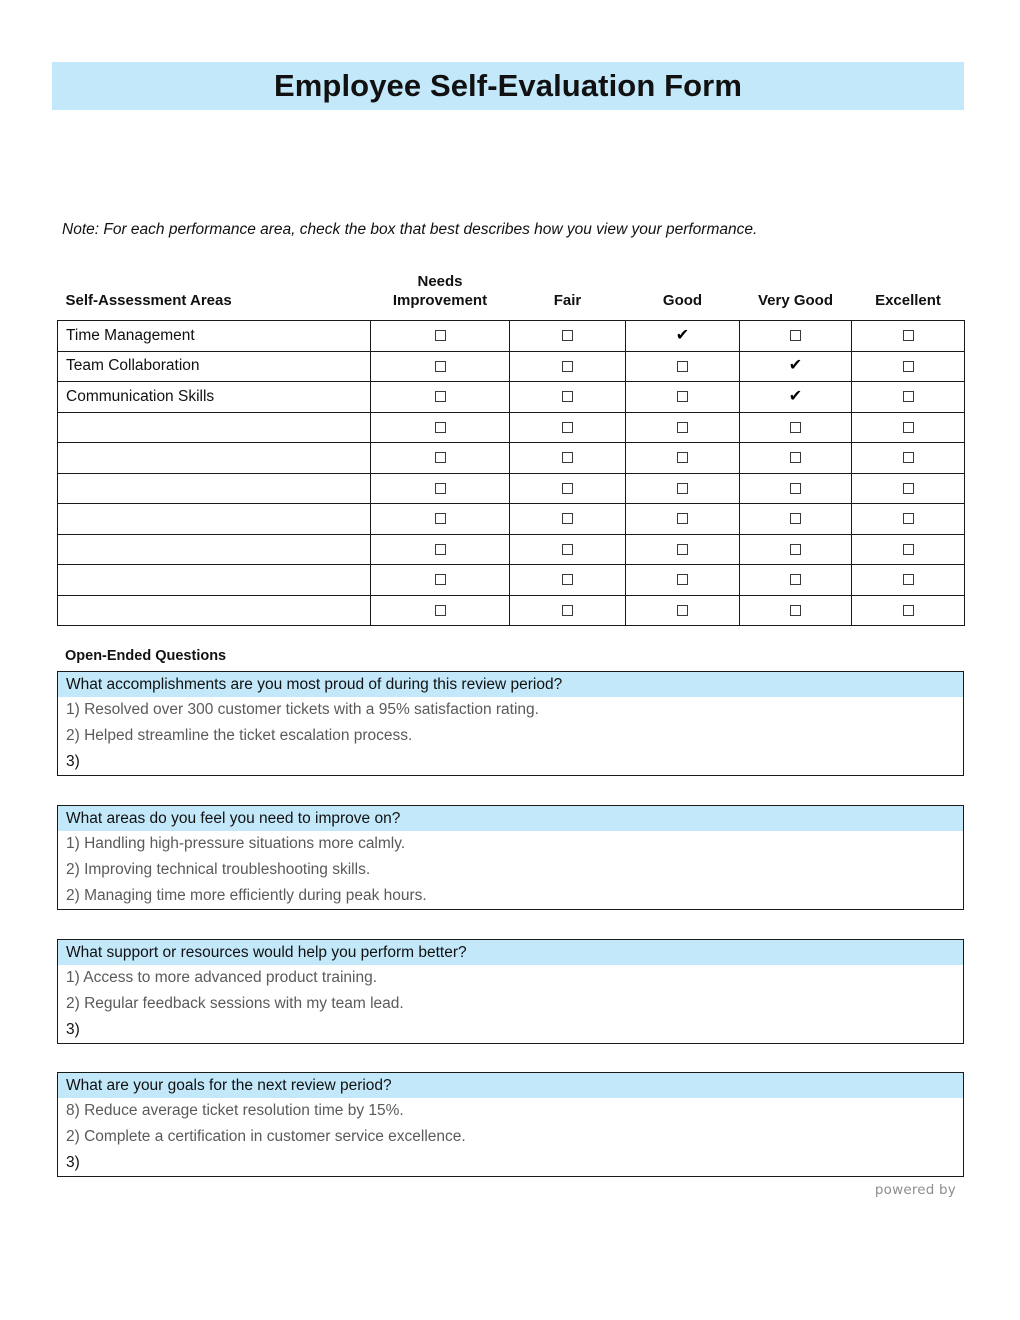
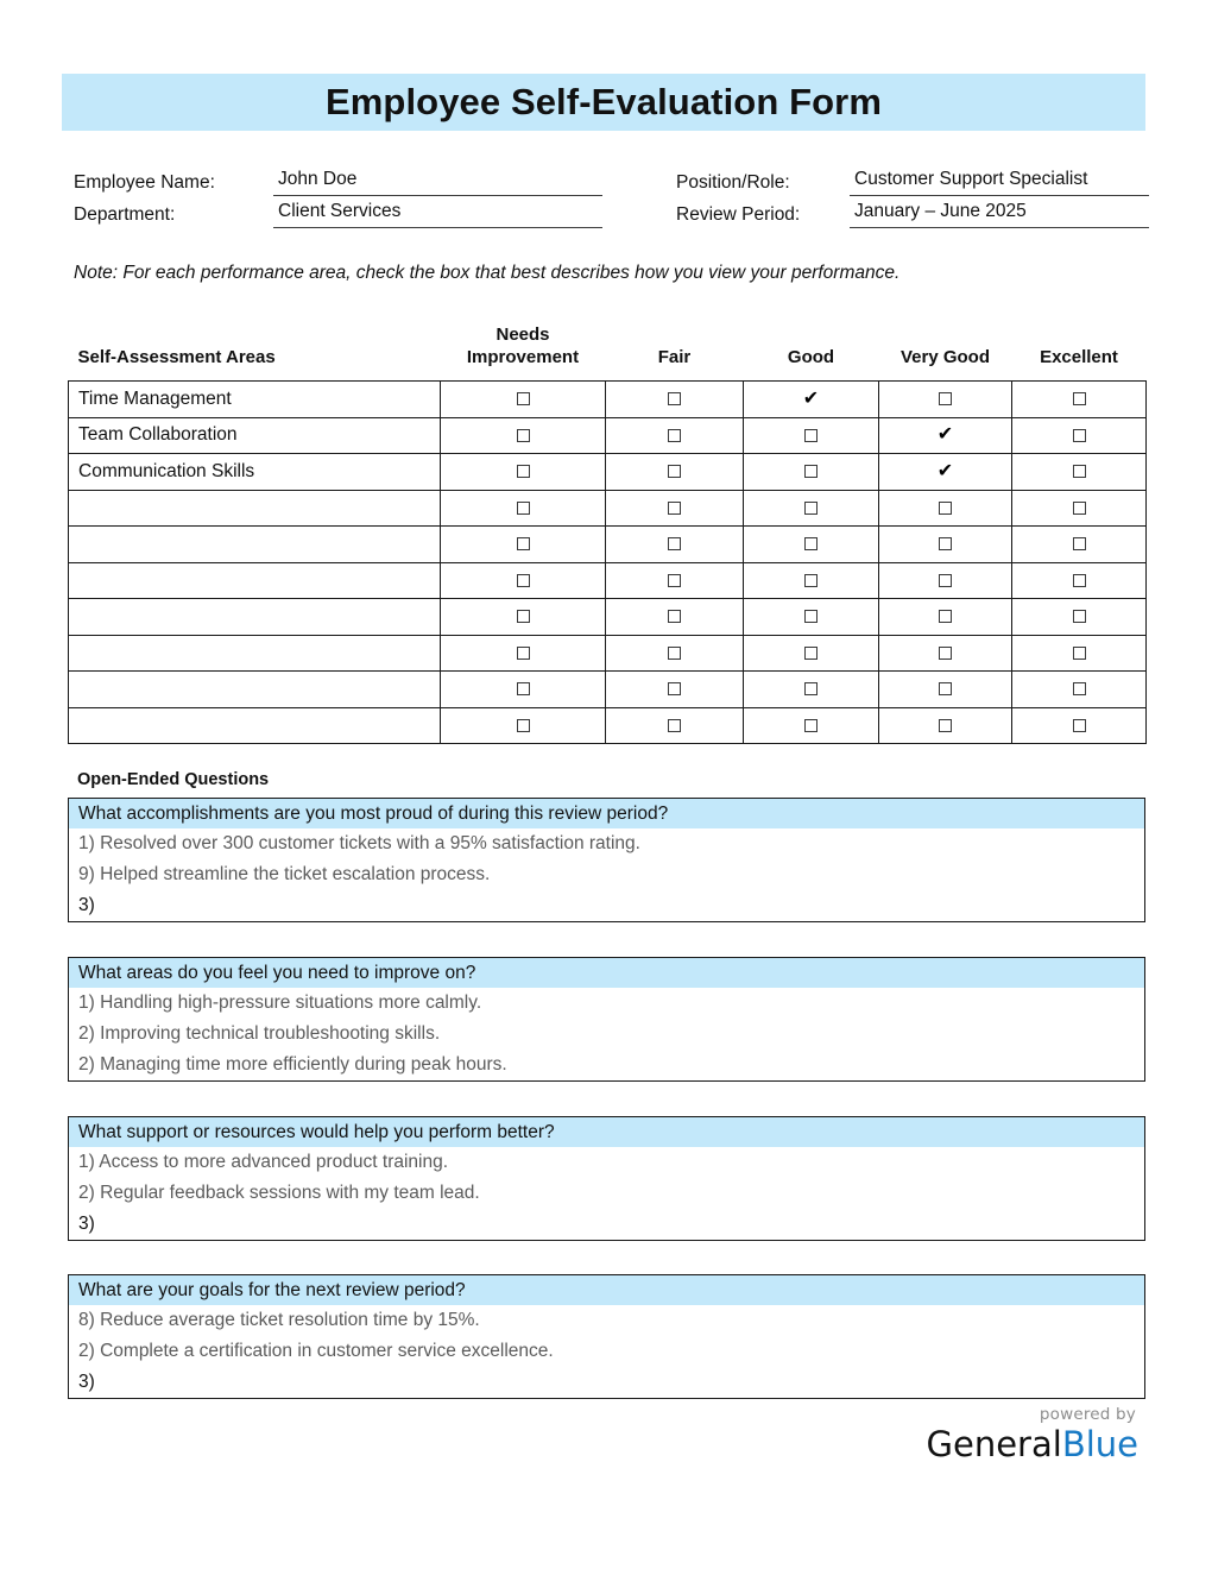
  Employee Self-Evaluation Form
+ Employee Name:
+ John Doe
+ Department:
+ Client Services
+ Position/Role:
+ Customer Support Specialist
+ Review Period:
+ January – June 2025
  Note: For each performance area, check the box that best describes how you view your performance.
  Self-Assessment Areas	Needs Improvement	Fair	Good	Very Good	Excellent
  Time Management			✔
  Team Collaboration				✔
  Communication Skills				✔
  Open-Ended Questions
  What accomplishments are you most proud of during this review period?
  1) Resolved over 300 customer tickets with a 95% satisfaction rating.
- 2) Helped streamline the ticket escalation process.
+ 9) Helped streamline the ticket escalation process.
  3)
  What areas do you feel you need to improve on?
  1) Handling high-pressure situations more calmly.
  2) Improving technical troubleshooting skills.
  2) Managing time more efficiently during peak hours.
  What support or resources would help you perform better?
  1) Access to more advanced product training.
  2) Regular feedback sessions with my team lead.
  3)
  What are your goals for the next review period?
  8) Reduce average ticket resolution time by 15%.
  2) Complete a certification in customer service excellence.
  3)
  powered by
+ GeneralBlue
